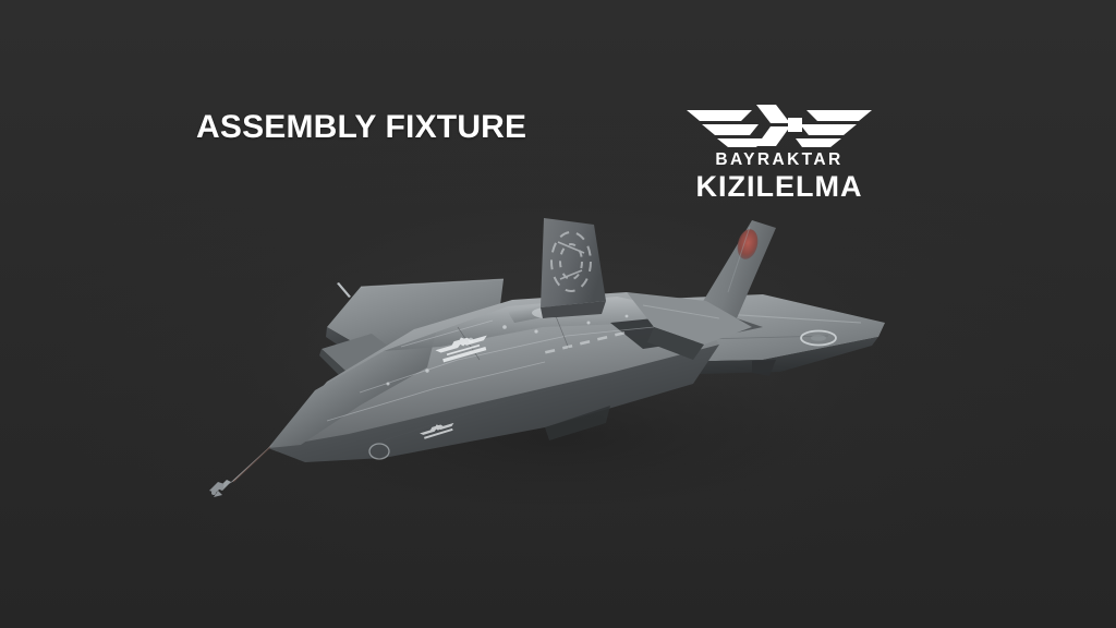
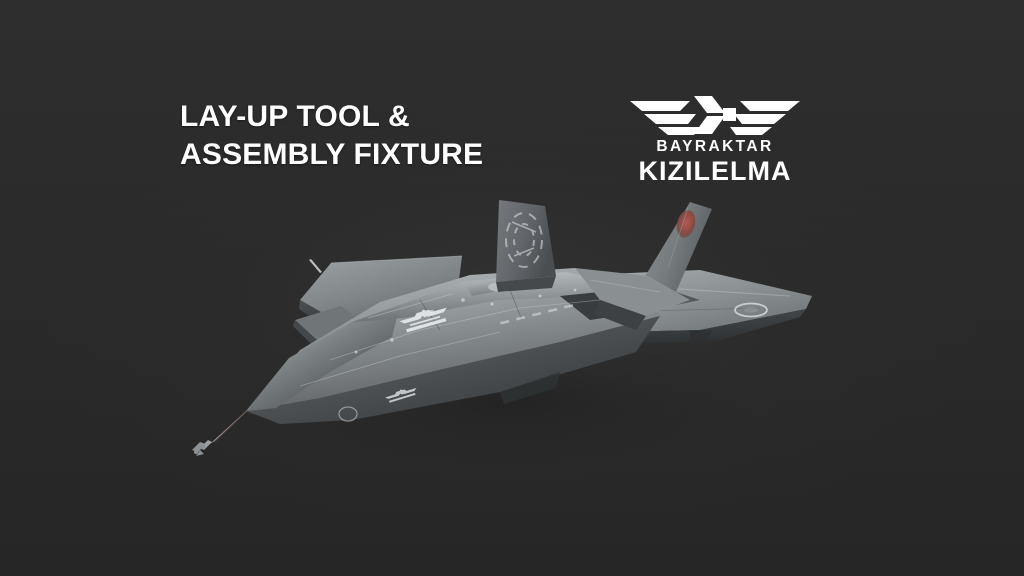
+ LAY-UP TOOL &
  ASSEMBLY FIXTURE
  BAYRAKTAR
  KIZILELMA
